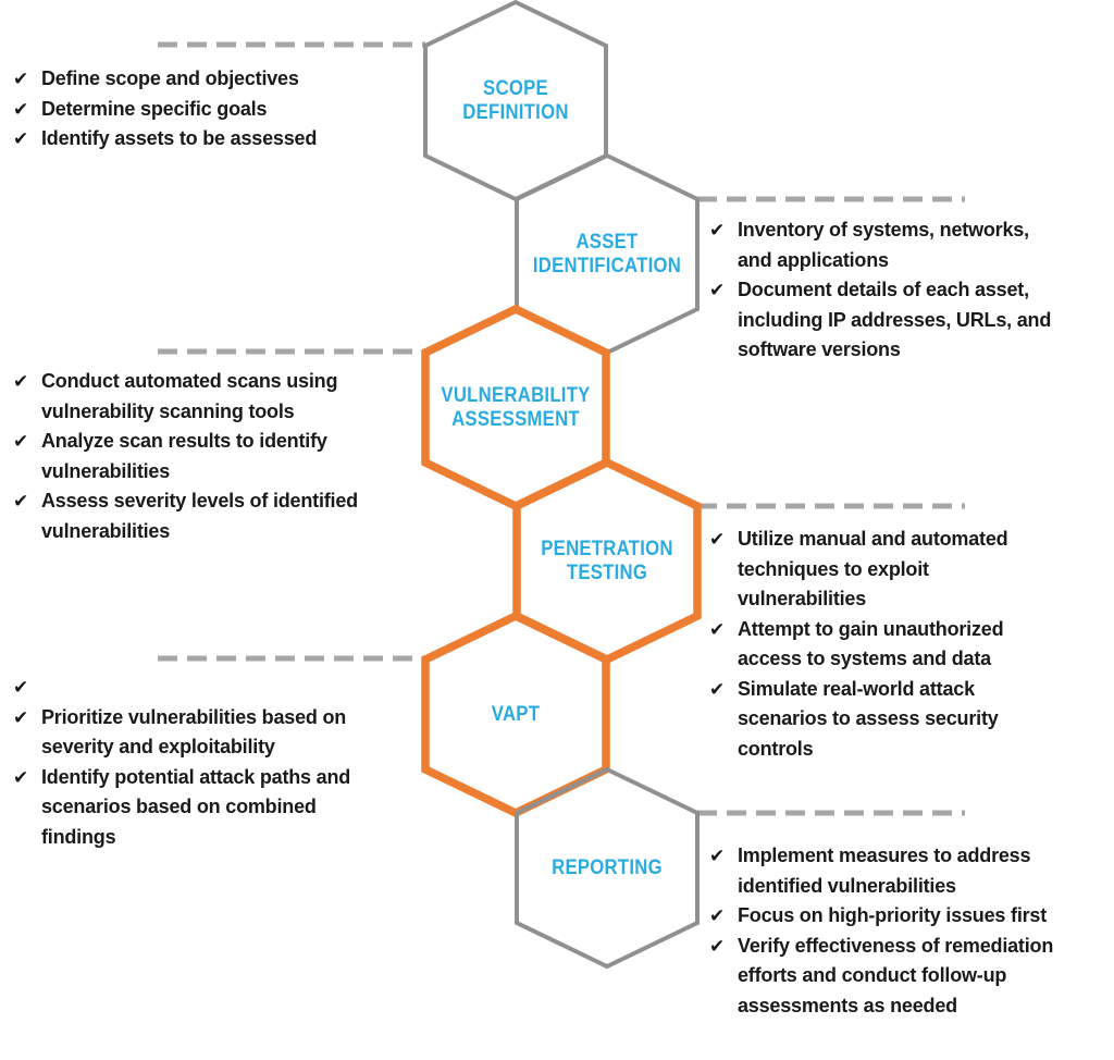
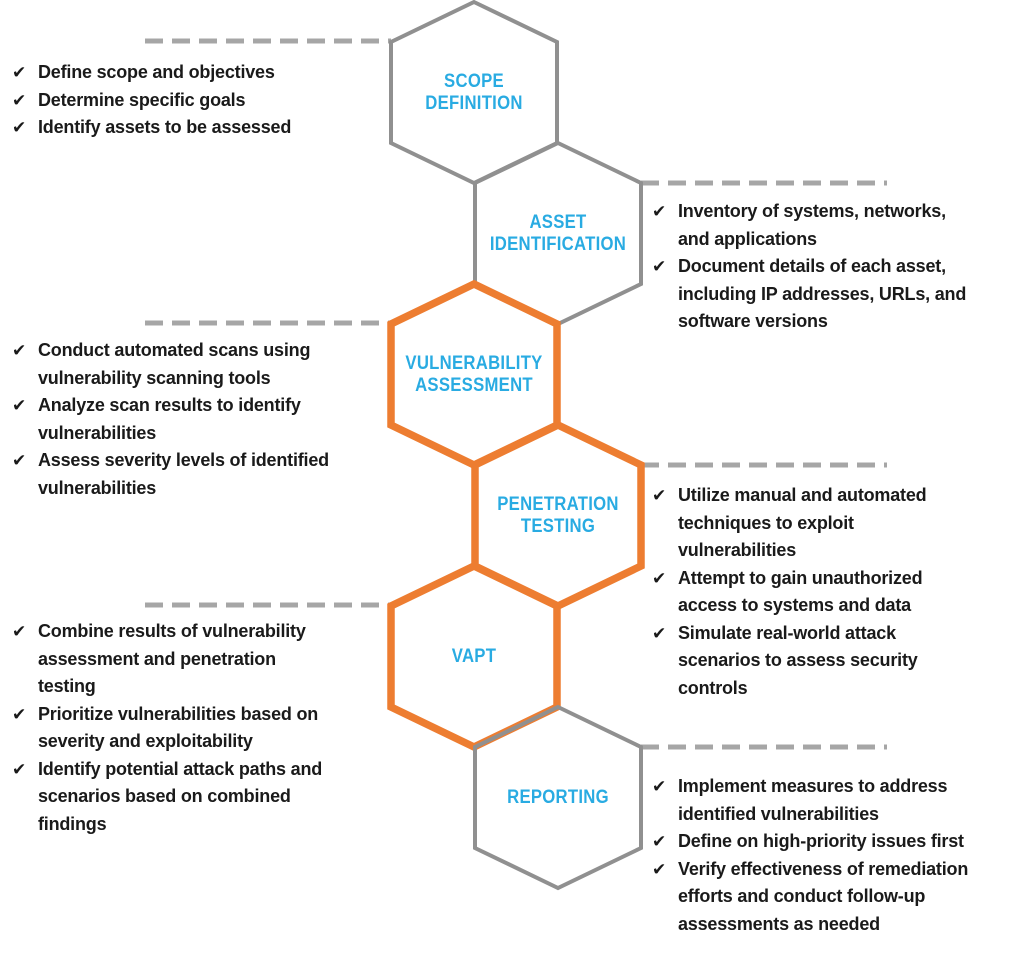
  SCOPE
  DEFINITION
  ASSET
  IDENTIFICATION
  VULNERABILITY
  ASSESSMENT
  PENETRATION
  TESTING
  VAPT
  REPORTING
  ✔
  Define scope and objectives
  ✔
  Determine specific goals
  ✔
  Identify assets to be assessed
  ✔
  Inventory of systems, networks,
  and applications
  ✔
  Document details of each asset,
  including IP addresses, URLs, and
  software versions
  ✔
  Conduct automated scans using
  vulnerability scanning tools
  ✔
  Analyze scan results to identify
  vulnerabilities
  ✔
  Assess severity levels of identified
  vulnerabilities
  ✔
  Utilize manual and automated
  techniques to exploit
  vulnerabilities
  ✔
  Attempt to gain unauthorized
  access to systems and data
  ✔
  Simulate real-world attack
  scenarios to assess security
  controls
  ✔
+ Combine results of vulnerability
+ assessment and penetration
+ testing
  ✔
  Prioritize vulnerabilities based on
  severity and exploitability
  ✔
  Identify potential attack paths and
  scenarios based on combined
  findings
  ✔
  Implement measures to address
  identified vulnerabilities
  ✔
- Focus on high-priority issues first
+ Define on high-priority issues first
  ✔
  Verify effectiveness of remediation
  efforts and conduct follow-up
  assessments as needed
